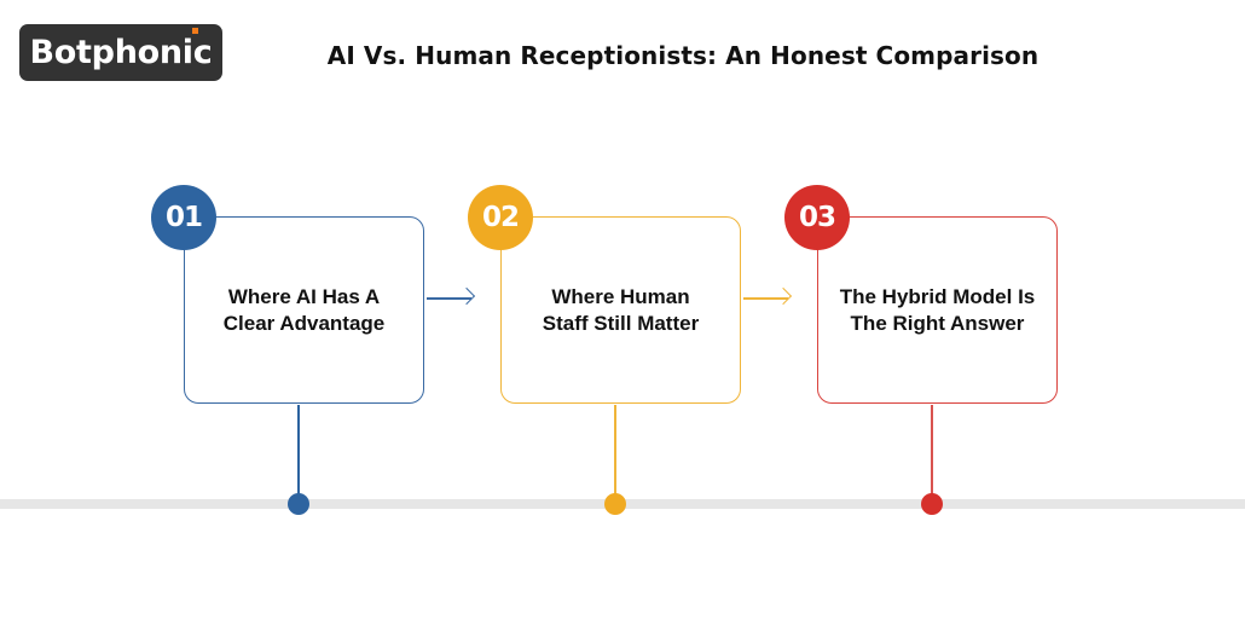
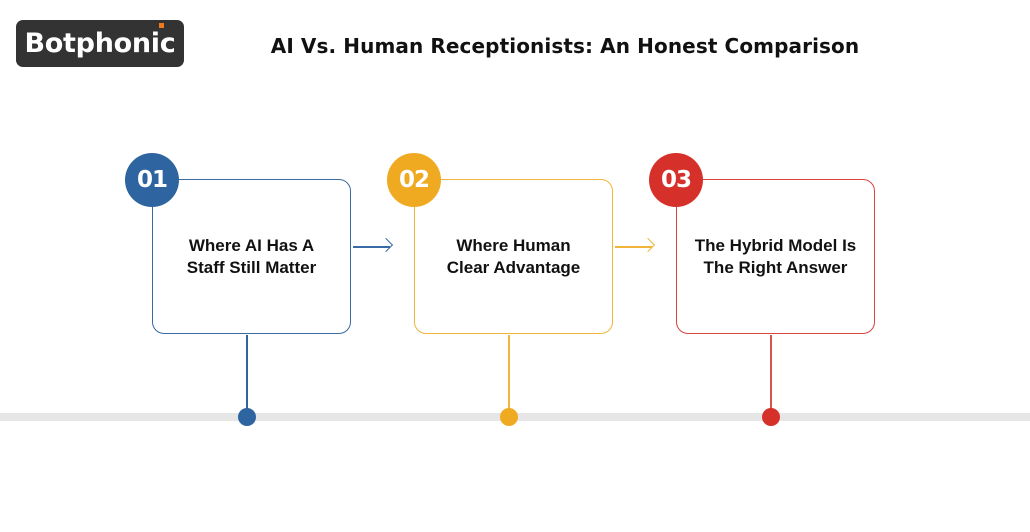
  Botphonic
  AI Vs. Human Receptionists: An Honest Comparison
  Where AI Has A
- Clear Advantage
+ Staff Still Matter
  01
  Where Human
- Staff Still Matter
+ Clear Advantage
  02
  The Hybrid Model Is
  The Right Answer
  03
